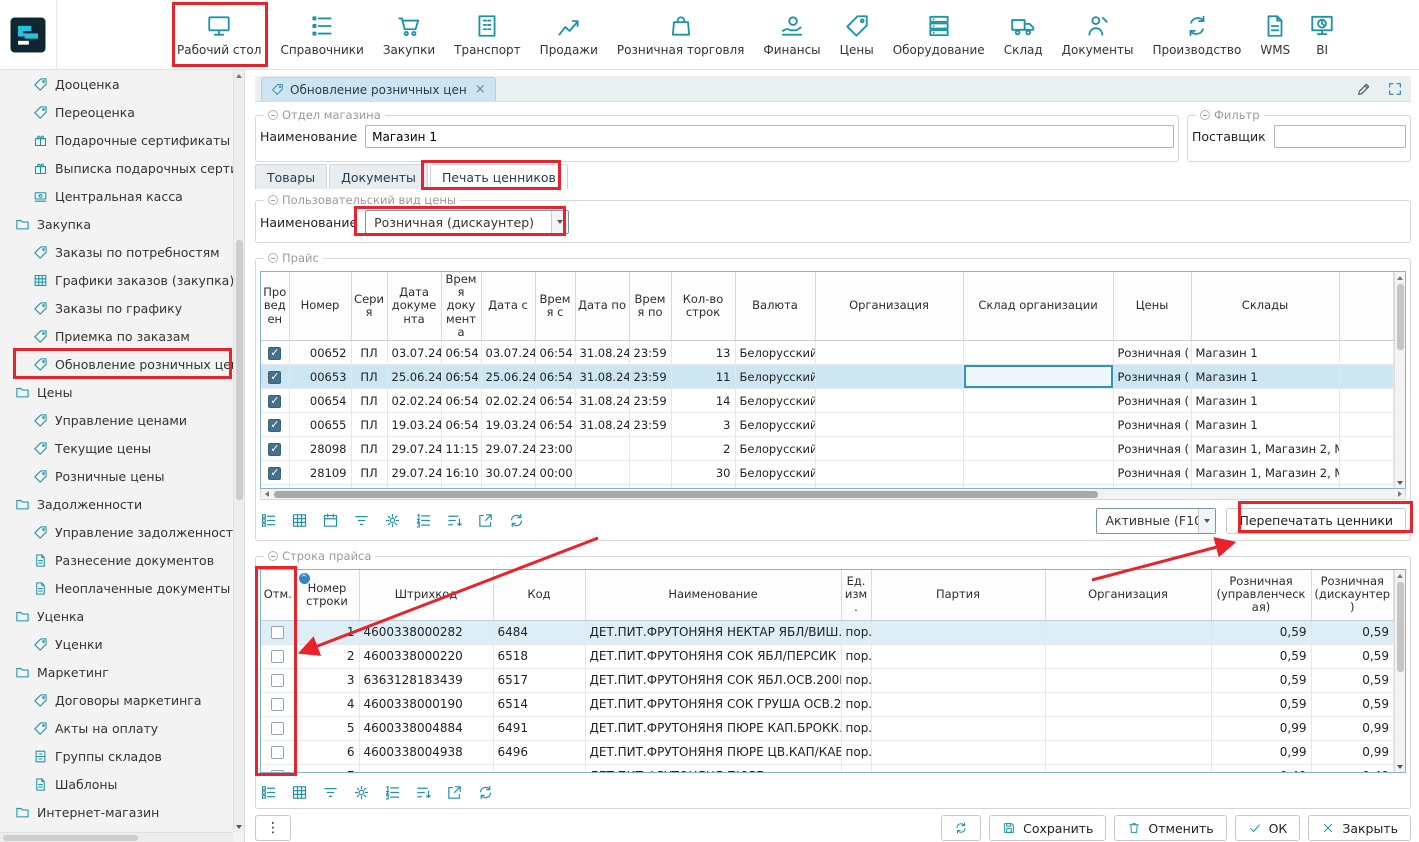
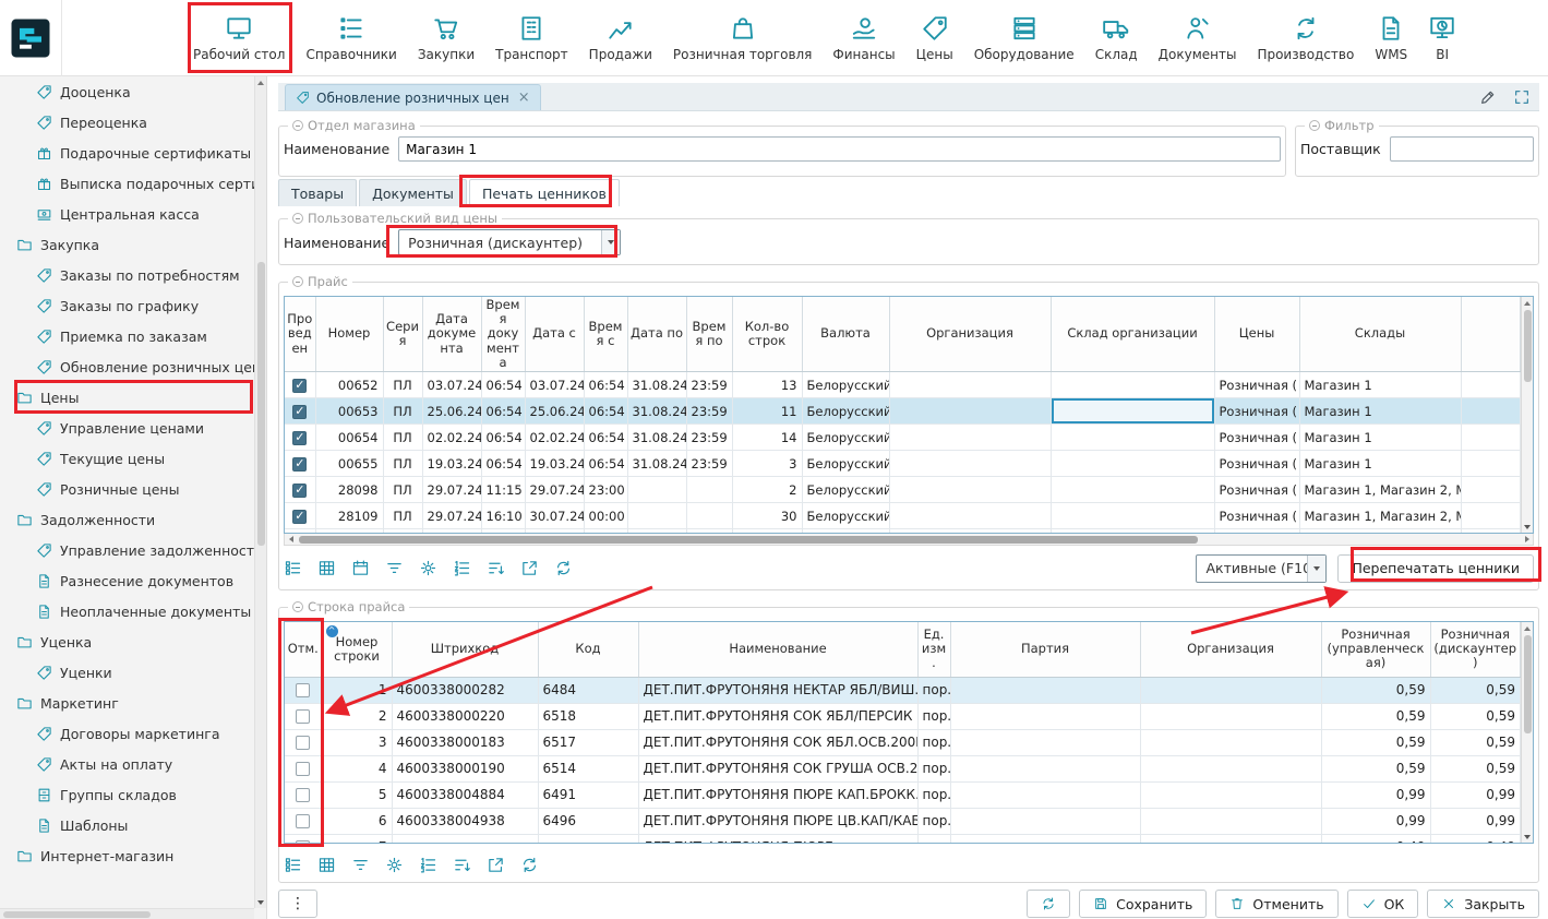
  Рабочий стол
  Справочники
  Закупки
  Транспорт
  Продажи
  Розничная торговля
  Финансы
  Цены
  Оборудование
  Склад
  Документы
  Производство
  WMS
  BI
  Дооценка
  Переоценка
  Подарочные сертификаты
  Выписка подарочных серт
  Центральная касса
  Закупка
  Заказы по потребностям
- Графики заказов (закупка)
  Заказы по графику
  Приемка по заказам
  Обновление розничных це
  Цены
  Управление ценами
  Текущие цены
  Розничные цены
  Задолженности
  Управление задолженност
  Разнесение документов
  Неоплаченные документы
  Уценка
  Уценки
  Маркетинг
  Договоры маркетинга
  Акты на оплату
  Группы складов
  Шаблоны
  Интернет-магазин
  Обновление розничных цен
  Отдел магазина
  Наименование
  Магазин 1
  Фильтр
  Поставщик
  Товары
  Документы
  Печать ценников
  Пользовательский вид цены
  Наименование
  Розничная (дискаунтер)
  Прайс
  Проведен	Номер	Серия	Дата документа	Время документа	Дата с	Время с	Дата по	Время по	Кол-во строк	Валюта	Организация	Склад организации	Цены	Склады
  	00652	ПЛ	03.07.24	06:54	03.07.24	06:54	31.08.24	23:59	13	Белорусский			Розничная (	Магазин 1
  	00653	ПЛ	25.06.24	06:54	25.06.24	06:54	31.08.24	23:59	11	Белорусский			Розничная (	Магазин 1
  	00654	ПЛ	02.02.24	06:54	02.02.24	06:54	31.08.24	23:59	14	Белорусский			Розничная (	Магазин 1
  	00655	ПЛ	19.03.24	06:54	19.03.24	06:54	31.08.24	23:59	3	Белорусский			Розничная (	Магазин 1
  	28098	ПЛ	29.07.24	11:15	29.07.24	23:00			2	Белорусский			Розничная (	Магазин 1, Магазин 2,
  	28109	ПЛ	29.07.24	16:10	30.07.24	00:00			30	Белорусский			Розничная (	Магазин 1, Магазин 2,
  Активные (F1
  Перепечатать ценники
  Строка прайса
  Отм.	Номер строки	Штрихко	Код	Наименование	Ед. изм.	Партия	Организация	Розничная (управленческая)	Розничная (дискаунтер)
  		4600338000282	6484	ДЕТ.ПИТ.ФРУТОНЯНЯ НЕКТАР ЯБЛ/ВИШ.	пор.			0,59	0,59
  	2	4600338000220	6518	ДЕТ.ПИТ.ФРУТОНЯНЯ СОК ЯБЛ/ПЕРСИК	пор.			0,59	0,59
- 	3	6363128183439	6517	ДЕТ.ПИТ.ФРУТОНЯНЯ СОК ЯБЛ.ОСВ.200	пор.			0,59	0,59
+ 	3	4600338000183	6517	ДЕТ.ПИТ.ФРУТОНЯНЯ СОК ЯБЛ.ОСВ.200	пор.			0,59	0,59
  	4	4600338000190	6514	ДЕТ.ПИТ.ФРУТОНЯНЯ СОК ГРУША ОСВ.2	пор.			0,59	0,59
  	5	4600338004884	6491	ДЕТ.ПИТ.ФРУТОНЯНЯ ПЮРЕ КАП.БРОКК.	пор.			0,99	0,99
  	6	4600338004938	6496	ДЕТ.ПИТ.ФРУТОНЯНЯ ПЮРЕ ЦВ.КАП/КАБ	пор.			0,99	0,99
  ⋮
  Сохранить
  Отменить
  ОК
  Закрыть
